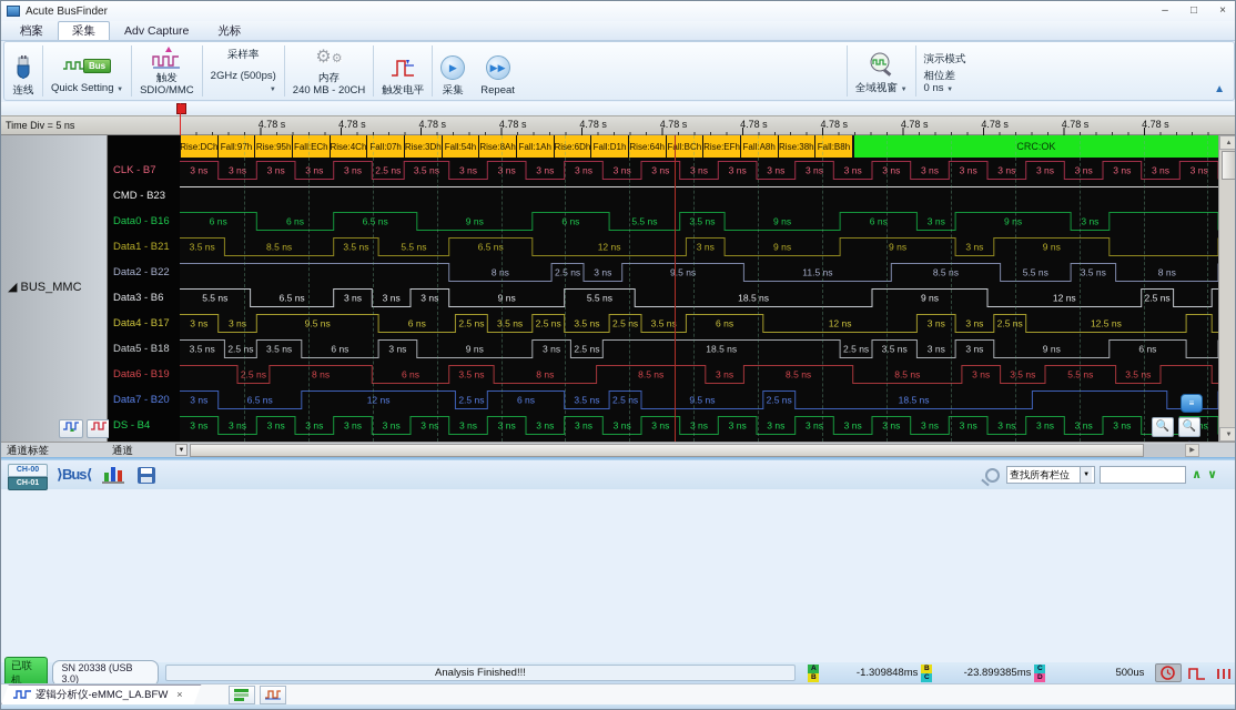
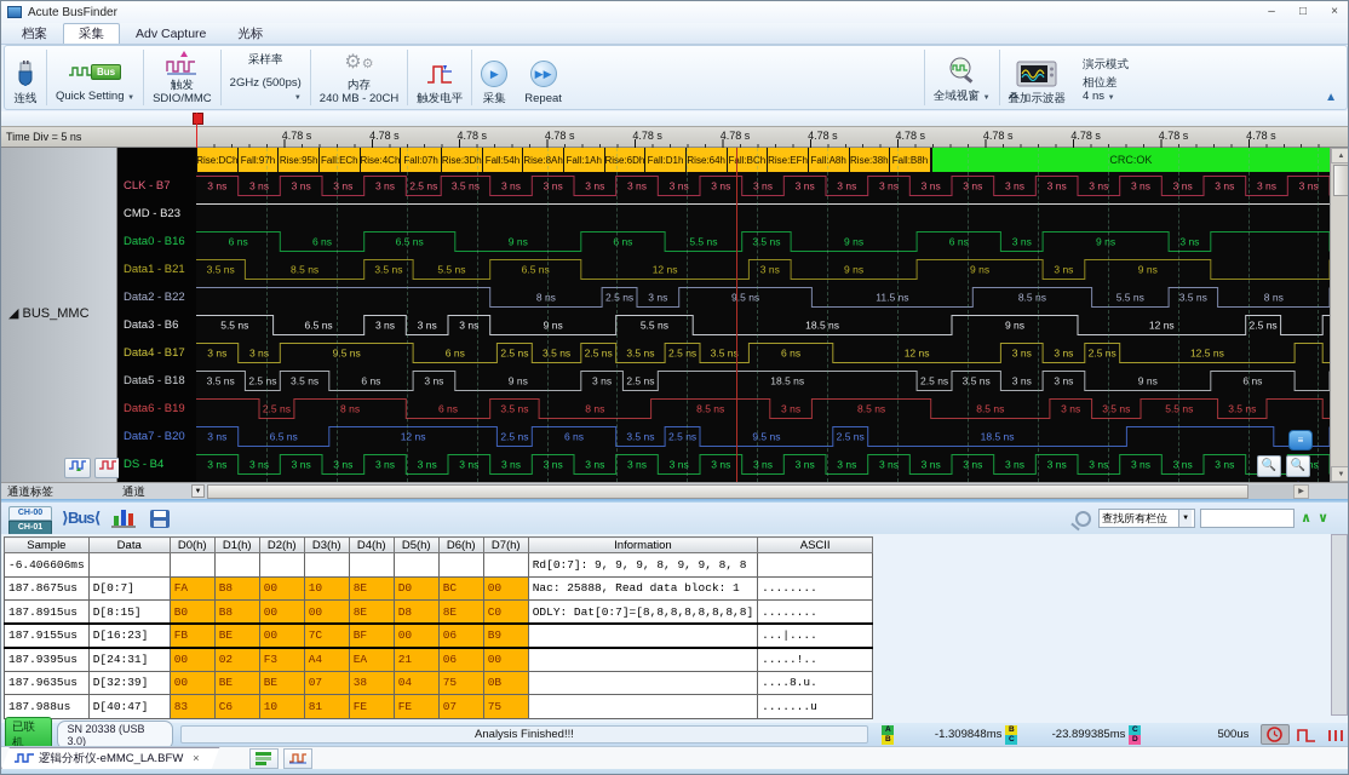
  Acute BusFinder
  –
  □
  ×
  档案
  采集
  Adv Capture
  光标
  连线
  Bus
  Quick Setting
  触发
  SDIO/MMC
  采样率
  2GHz (500ps)
  ⚙⚙
  内存
  240 MB - 20CH
  触发电平
  ▶
  采集
  ▶▶
  Repeat
  全域视窗
+ 叠加示波器
  演示模式
  相位差
- 0 ns
+ 4 ns
  ▲
  Time Div = 5 ns
  4.78 s
  4.78 s
  4.78 s
  4.78 s
  4.78 s
  4.78 s
  4.78 s
  4.78 s
  4.78 s
  4.78 s
  4.78 s
  4.78 s
  ◢ BUS_MMC
  CLK - B7
  CMD - B23
  Data0 - B16
  Data1 - B21
  Data2 - B22
  Data3 - B6
  Data4 - B17
  Data5 - B18
  Data6 - B19
  Data7 - B20
  DS - B4
  Rise:DCh
  Fall:97h
  Rise:95h
  Fall:ECh
  Rise:4Ch
  Fall:07h
  Rise:3Dh
  Fall:54h
  Rise:8Ah
  Fall:1Ah
  Rise:6Dh
  Fall:D1h
  Rise:64h
  Fll:BCh
  Rise:EFh
  Fall:A8h
  Rise:38h
  Fall:B8h
  CRC:OK
  3 ns
  3 ns
  3 ns
  3 ns
  3 ns
  2.5 ns
  3.5 ns
  3 ns
  3 ns
  3 ns
  3 ns
  3 ns
  3 ns
  3 ns
  3 ns
  3 ns
  3 ns
  3 ns
  3 ns
  3 ns
  3 ns
  3 ns
  3 ns
  3 ns
  3 ns
  3 ns
  3 ns
  6 ns
  6 ns
  6.5 ns
  9 ns
  6 ns
  5.5 ns
  3.5 ns
  9 ns
  6 ns
  3 ns
  9 ns
  3 ns
  3.5 ns
  8.5 ns
  3.5 ns
  5.5 ns
  6.5 ns
  12 ns
  3 ns
  9 ns
  9 ns
  3 ns
  9 ns
  8 ns
  2.5 ns
  3 ns
  9.5 ns
  11.5 ns
  8.5 ns
  5.5 ns
  3.5 ns
  8 ns
  5.5 ns
  6.5 ns
  3 ns
  3 ns
  3 ns
  9 ns
  5.5 ns
  18.5 ns
  9 ns
  12 ns
  2.5 ns
  3 ns
  3 ns
  9.5 ns
  6 ns
  2.5 ns
  3.5 ns
  2.5 ns
  3.5 ns
  2.5 ns
  3.5 n
  6 ns
  12 ns
  3 ns
  3 ns
  2.5 ns
  12.5 ns
  3.5 ns
  2.5 ns
  3.5 ns
  6 ns
  3 ns
  9 ns
  3 ns
  2.5 ns
  18.5 ns
  2.5 ns
  3.5 ns
  3 ns
  3 ns
  9 ns
  6 ns
  2.5 ns
  8 ns
  6 ns
  3.5 ns
  8 ns
  8.5 ns
  3 ns
  8.5 ns
  8.5 ns
  3 ns
  3.5 ns
  5.5 ns
  3.5 ns
  3 ns
  6.5 ns
  12 ns
  2.5 ns
  6 ns
  3.5 ns
  2.5 ns
  9.5 ns
  2.5 ns
  18.5 ns
  3 ns
  3 ns
  3 ns
  3 ns
  3 ns
  3 ns
  3 ns
  3 ns
  3 ns
  3 ns
  3 ns
  3 ns
  3 ns
  3 ns
  3 ns
  3 ns
  3 ns
  3 ns
  3 ns
  3 ns
  3 ns
  3 ns
  3 ns
  3 ns
  3 ns
  ≡
  通道标签
  通道
  ⟩Bus⟨
  查找所有栏位
  ∧
  ∨
+ Sample	Data	D0(h)	D1(h)	D2(h)	D3(h)	D4(h)	D5(h)	D6(h)	D7(h)	Information	ASCII
+ -6.406606ms										Rd[0:7]: 9, 9, 9, 8, 9, 9, 8, 8
+ 187.8675us	D[0:7]	FA	B8	00	10	8E	D0	BC	00	Nac: 25888, Read data block: 1	........
+ 187.8915us	D[8:15]	B0	B8	00	00	8E	D8	8E	C0	ODLY: Dat[0:7]=[8,8,8,8,8,8,8,8]	........
+ 187.9155us	D[16:23]	FB	BE	00	7C	BF	00	06	B9		...|....
+ 187.9395us	D[24:31]	00	02	F3	A4	EA	21	06	00		.....!..
+ 187.9635us	D[32:39]	00	BE	BE	07	38	04	75	0B		....8.u.
+ 187.988us	D[40:47]	83	C6	10	81	FE	FE	07	75		.......u
  已联机
  SN 20338 (USB 3.0)
  Analysis Finished!!!
  -1.309848ms
  -23.899385ms
  500us
  逻辑分析仪-eMMC_LA.BFW
  ×
